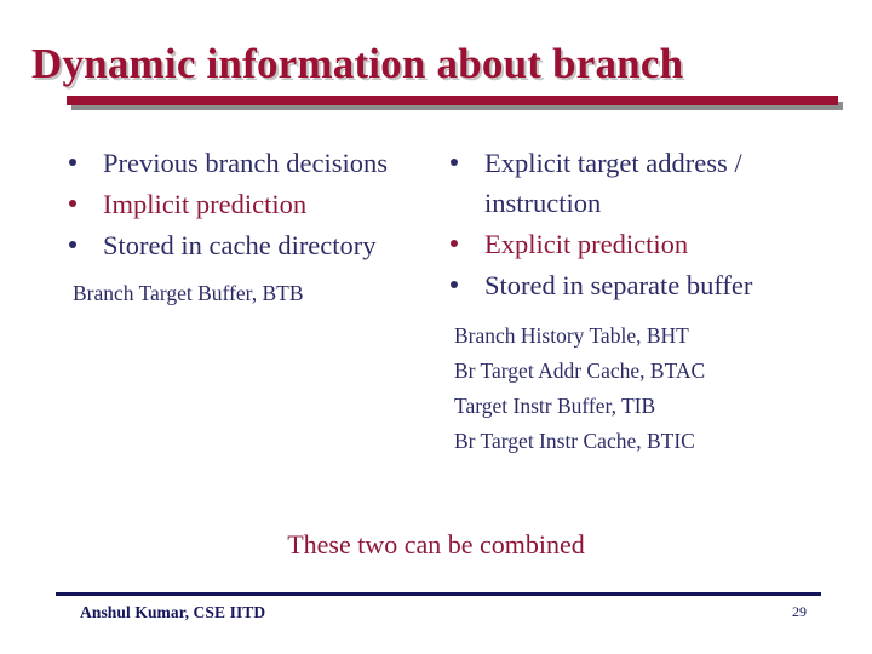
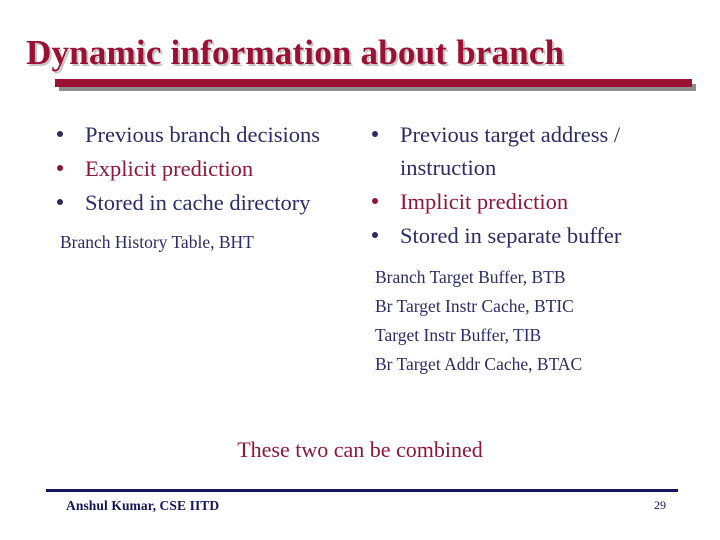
  Dynamic information about branch
  Previous branch decisions
- Implicit prediction
+ Explicit prediction
  Stored in cache directory
- Branch Target Buffer, BTB
+ Branch History Table, BHT
- Explicit target address / instruction
+ Previous target address / instruction
- Explicit prediction
+ Implicit prediction
  Stored in separate buffer
- Branch History Table, BHT
+ Branch Target Buffer, BTB
- Br Target Addr Cache, BTAC
+ Br Target Instr Cache, BTIC
  Target Instr Buffer, TIB
- Br Target Instr Cache, BTIC
+ Br Target Addr Cache, BTAC
  These two can be combined
  Anshul Kumar, CSE IITD
  29
